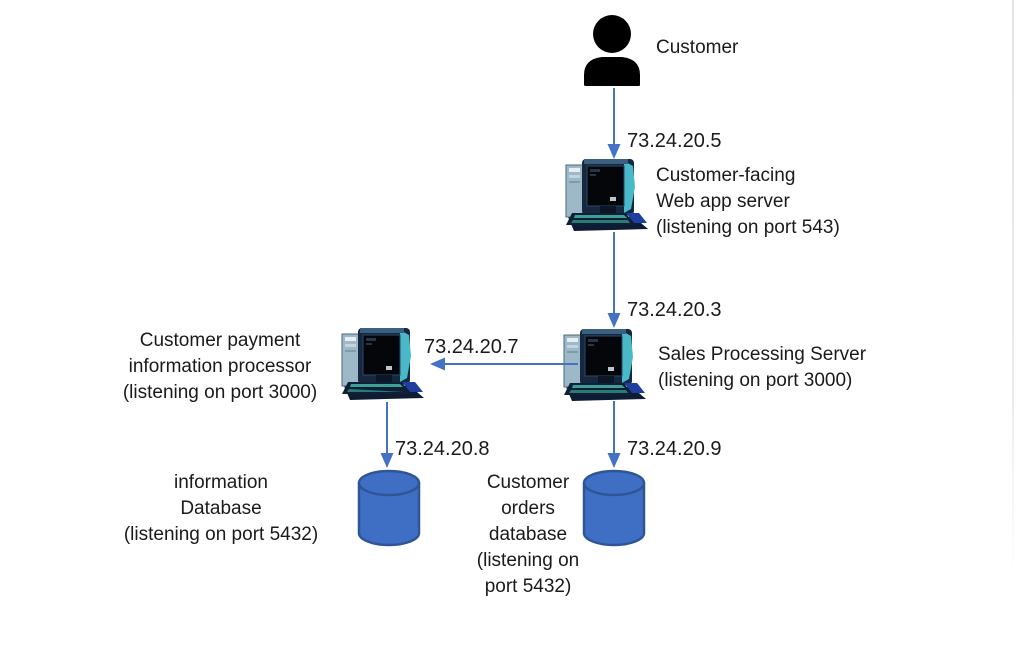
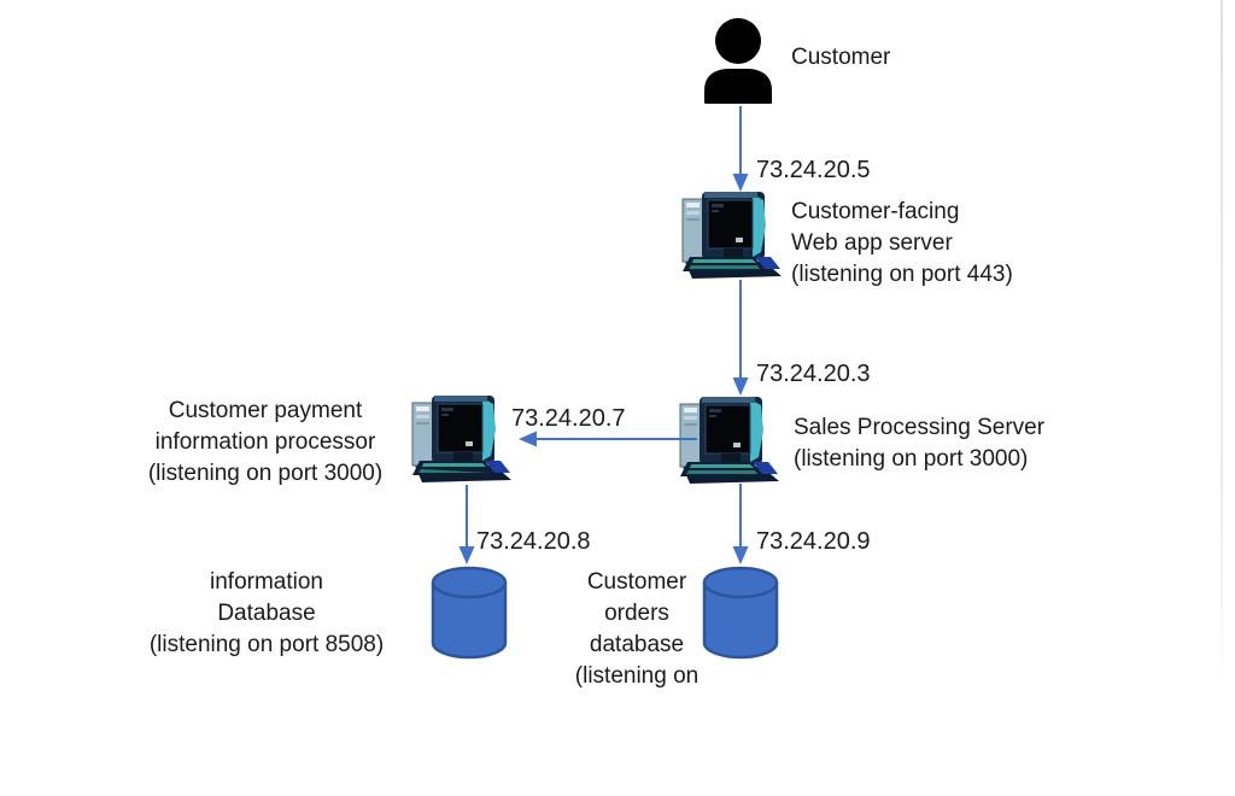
  Customer
  73.24.20.5
  Customer-facing
  Web app server
- (listening on port 543)
+ (listening on port 443)
  73.24.20.3
  Sales Processing Server
  (listening on port 3000)
  73.24.20.7
  Customer payment
  information processor
  (listening on port 3000)
  73.24.20.8
  73.24.20.9
  information
  Database
- (listening on port 5432)
+ (listening on port 8508)
  Customer
  orders
  database
  (listening on
- port 5432)
